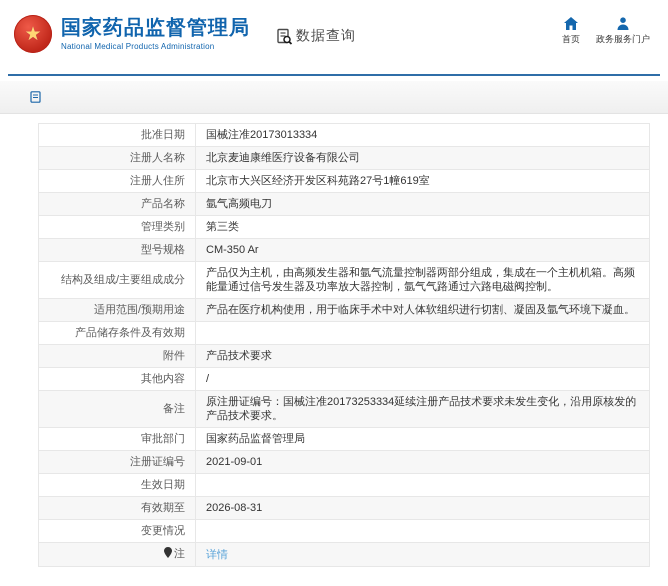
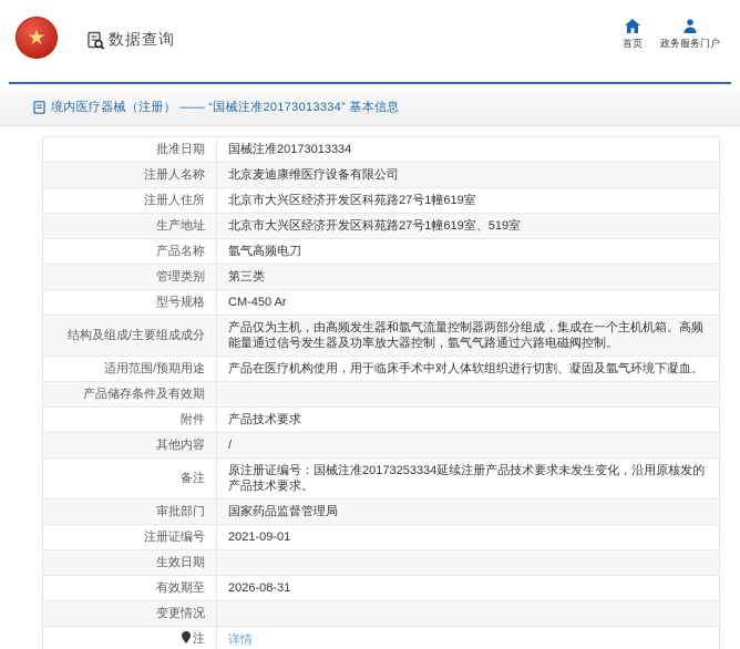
  ★
- 国家药品监督管理局
- National Medical Products Administration
  数据查询
  首页
  政务服务门户
+ 境内医疗器械（注册） —— “国械注准20173013334” 基本信息
  批准日期	国械注准20173013334
  注册人名称	北京麦迪康维医疗设备有限公司
  注册人住所	北京市大兴区经济开发区科苑路27号1幢619室
+ 生产地址	北京市大兴区经济开发区科苑路27号1幢619室、519室
  产品名称	氩气高频电刀
  管理类别	第三类
- 型号规格	CM-350 Ar
+ 型号规格	CM-450 Ar
  结构及组成/主要组成成分	产品仅为主机，由高频发生器和氩气流量控制器两部分组成，集成在一个主机机箱。高频能量通过信号发生器及功率放大器控制，氩气气路通过六路电磁阀控制。
  适用范围/预期用途	产品在医疗机构使用，用于临床手术中对人体软组织进行切割、凝固及氩气环境下凝血。
  产品储存条件及有效期
  附件	产品技术要求
  其他内容	/
  备注	原注册证编号：国械注准20173253334延续注册产品技术要求未发生变化，沿用原核发的产品技术要求。
  审批部门	国家药品监督管理局
  注册证编号	2021-09-01
  生效日期
  有效期至	2026-08-31
  变更情况
  注	详情
